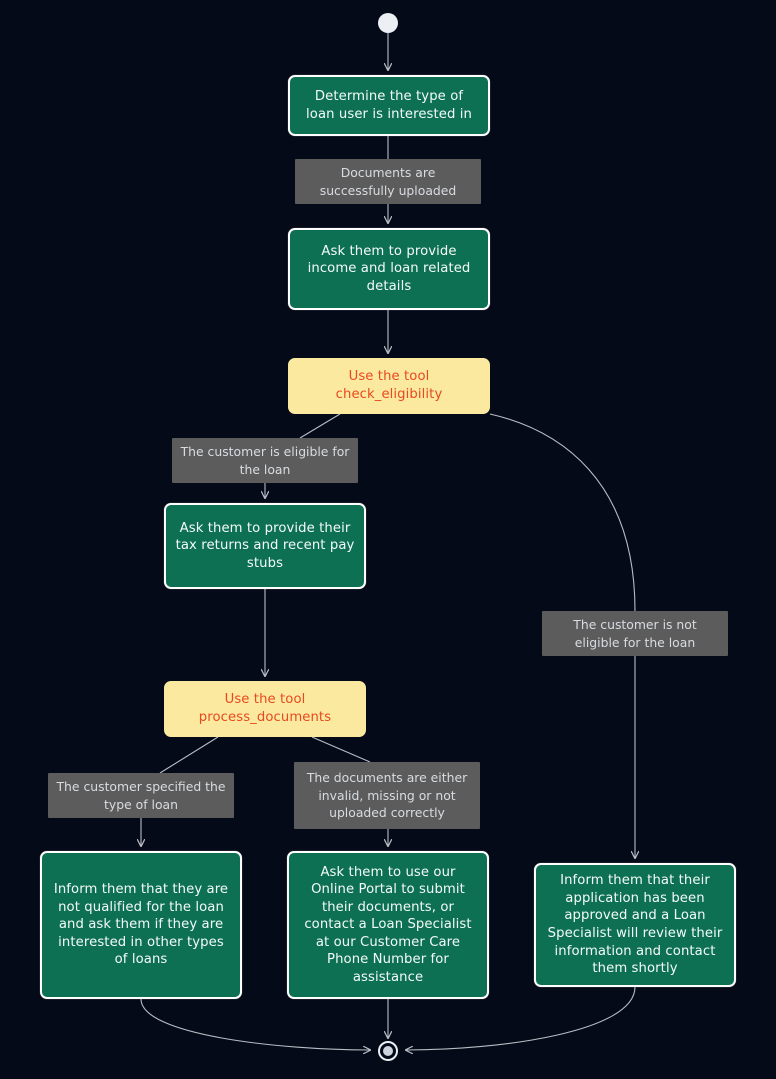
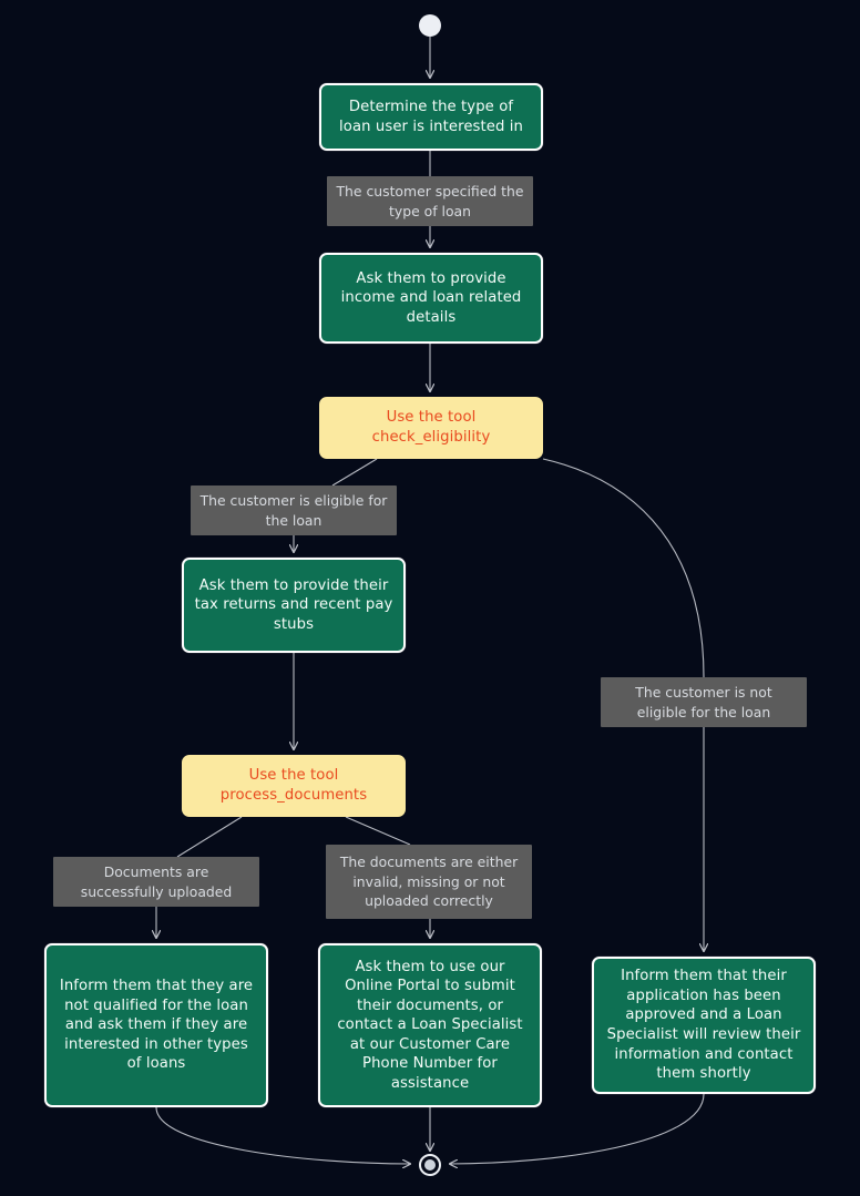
  Determine the type of loan user is interested in
  Ask them to provide income and loan related details
  Use the tool check_eligibility
  Ask them to provide their tax returns and recent pay stubs
  Use the tool process_documents
  Inform them that they are not qualified for the loan and ask them if they are interested in other types of loans
  Ask them to use our Online Portal to submit their documents, or contact a Loan Specialist at our Customer Care Phone Number for assistance
  Inform them that their application has been approved and a Loan Specialist will review their information and contact them shortly
- Documents are successfully uploaded
+ The customer specified the type of loan
  The customer is eligible for the loan
  The customer is not eligible for the loan
- The customer specified the type of loan
+ Documents are successfully uploaded
  The documents are either invalid, missing or not uploaded correctly
